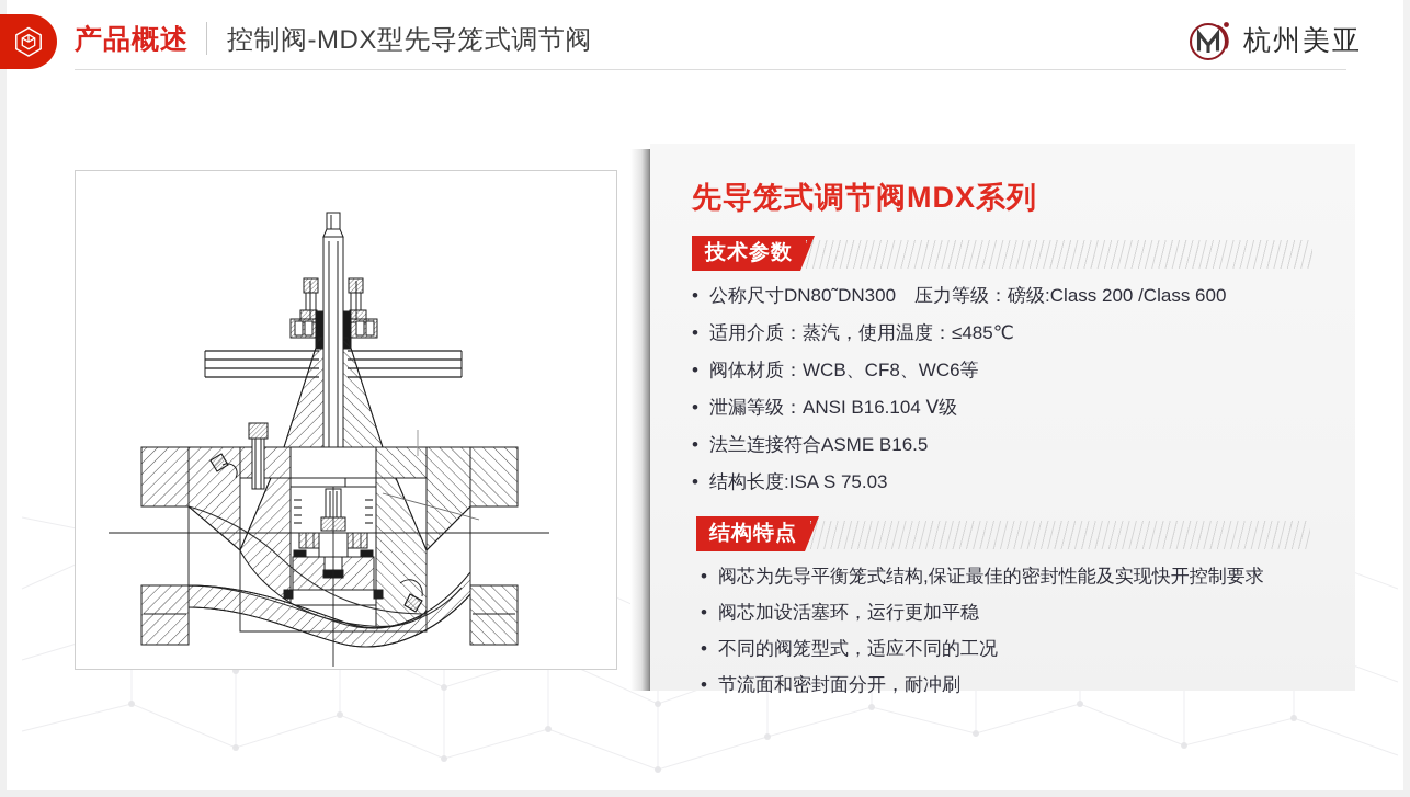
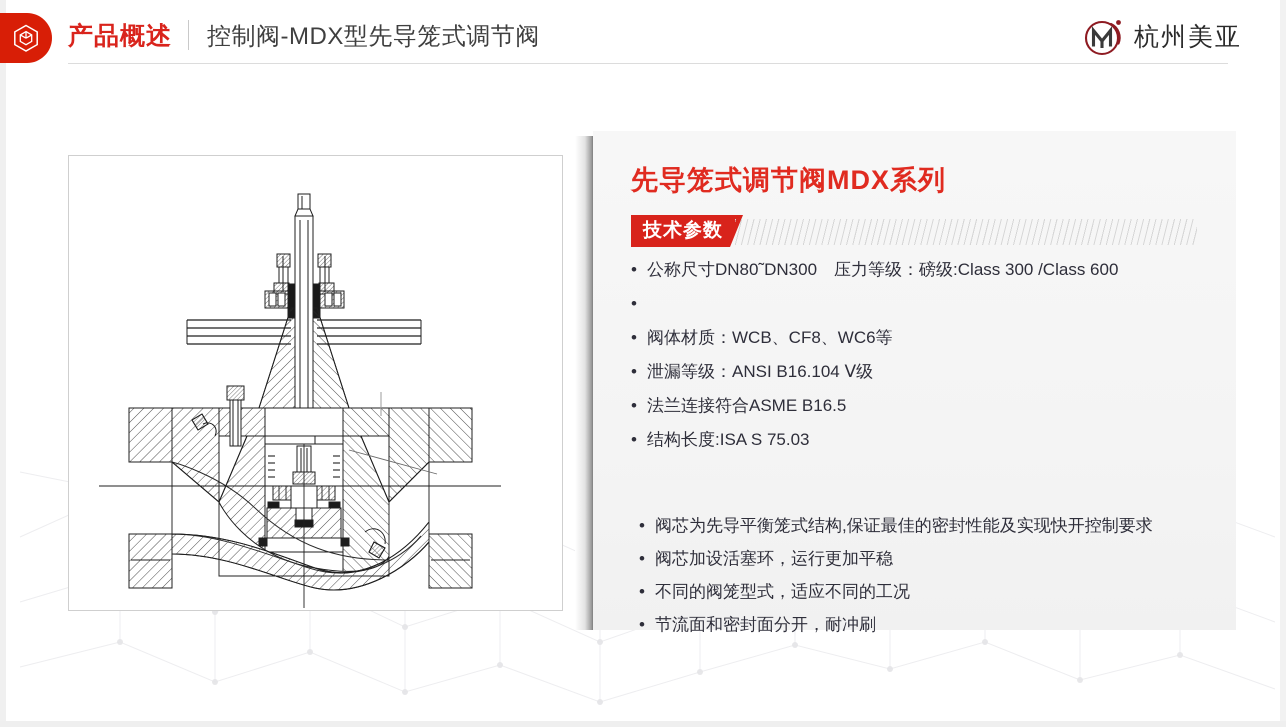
  产品概述
  控制阀-MDX型先导笼式调节阀
  杭州美亚
  先导笼式调节阀MDX系列
  技术参数
  •
- 公称尺寸DN80˜DN300 压力等级：磅级:Class 200 /Class 600
+ 公称尺寸DN80˜DN300 压力等级：磅级:Class 300 /Class 600
  •
- 适用介质：蒸汽，使用温度：≤485℃
  •
  阀体材质：WCB、CF8、WC6等
  •
  泄漏等级：ANSI B16.104 Ⅴ级
  •
  法兰连接符合ASME B16.5
  •
  结构长度:ISA S 75.03
- 结构特点
  •
  阀芯为先导平衡笼式结构,保证最佳的密封性能及实现快开控制要求
  •
  阀芯加设活塞环，运行更加平稳
  •
  不同的阀笼型式，适应不同的工况
  •
  节流面和密封面分开，耐冲刷
